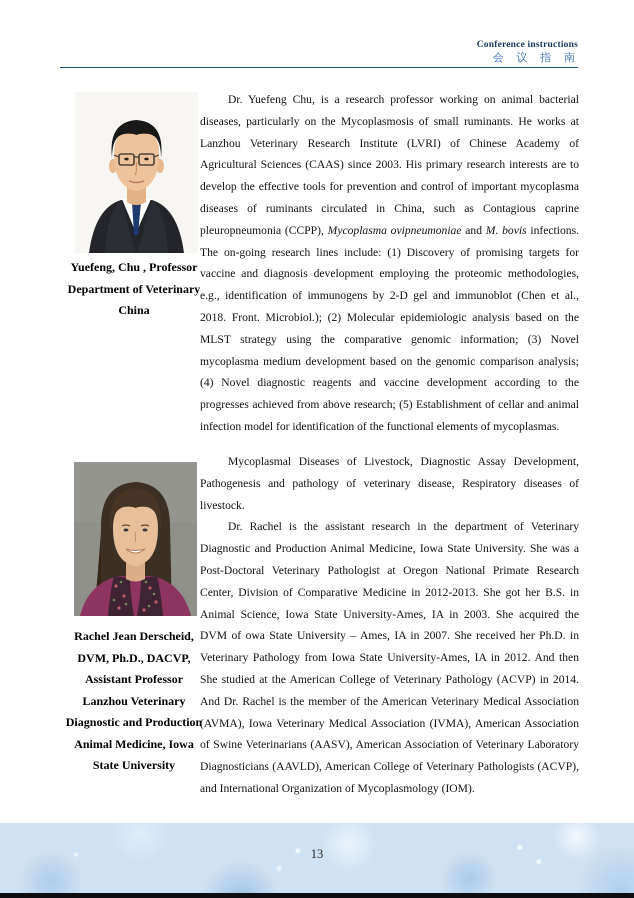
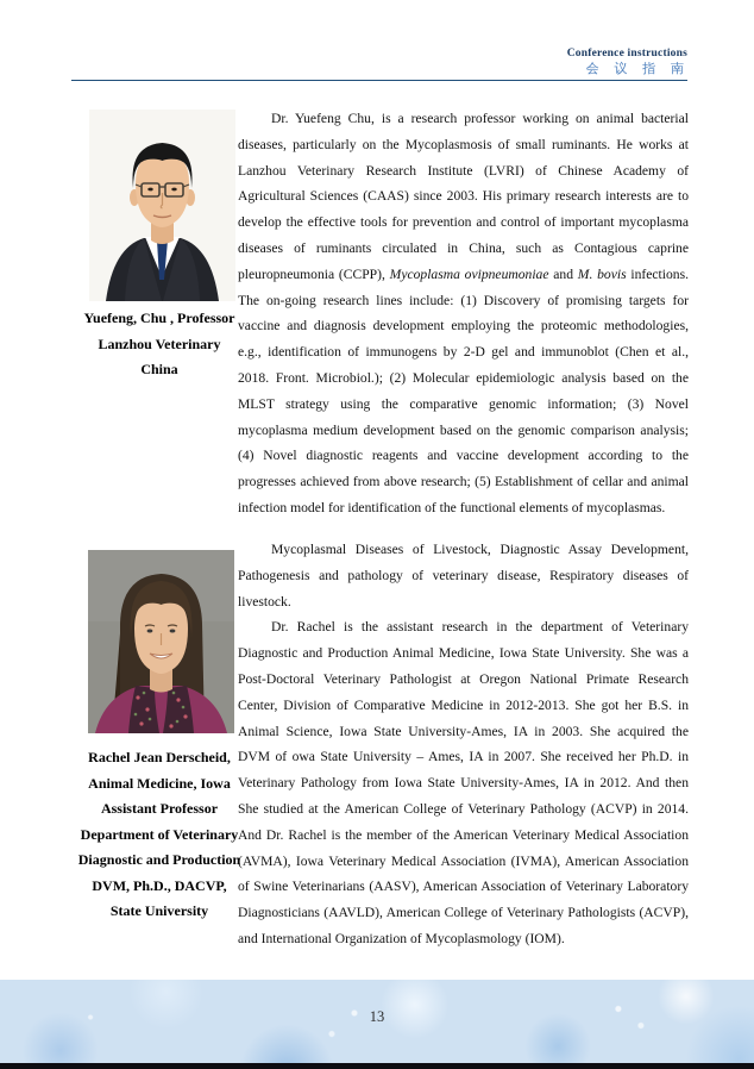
  Conference instructions
  会 议 指 南
  Yuefeng, Chu , Professor
- Department of Veterinary
+ Lanzhou Veterinary
  China
  Dr. Yuefeng Chu, is a research professor working on animal bacterial diseases, particularly on the Mycoplasmosis of small ruminants. He works at Lanzhou Veterinary Research Institute (LVRI) of Chinese Academy of Agricultural Sciences (CAAS) since 2003. His primary research interests are to develop the effective tools for prevention and control of important mycoplasma diseases of ruminants circulated in China, such as Contagious caprine pleuropneumonia (CCPP), Mycoplasma ovipneumoniae and M. bovis infections. The on-going research lines include: (1) Discovery of promising targets for vaccine and diagnosis development employing the proteomic methodologies, e.g., identification of immunogens by 2-D gel and immunoblot (Chen et al., 2018. Front. Microbiol.); (2) Molecular epidemiologic analysis based on the MLST strategy using the comparative genomic information; (3) Novel mycoplasma medium development based on the genomic comparison analysis; (4) Novel diagnostic reagents and vaccine development according to the progresses achieved from above research; (5) Establishment of cellar and animal infection model for identification of the functional elements of mycoplasmas.
  Rachel Jean Derscheid,
- DVM, Ph.D., DACVP,
+ Animal Medicine, Iowa
  Assistant Professor
- Lanzhou Veterinary
+ Department of Veterinary
  Diagnostic and Production
- Animal Medicine, Iowa
+ DVM, Ph.D., DACVP,
  State University
  Mycoplasmal Diseases of Livestock, Diagnostic Assay Development, Pathogenesis and pathology of veterinary disease, Respiratory diseases of livestock.
  Dr. Rachel is the assistant research in the department of Veterinary Diagnostic and Production Animal Medicine, Iowa State University. She was a Post-Doctoral Veterinary Pathologist at Oregon National Primate Research Center, Division of Comparative Medicine in 2012-2013. She got her B.S. in Animal Science, Iowa State University-Ames, IA in 2003. She acquired the DVM of owa State University – Ames, IA in 2007. She received her Ph.D. in Veterinary Pathology from Iowa State University-Ames, IA in 2012. And then She studied at the American College of Veterinary Pathology (ACVP) in 2014. And Dr. Rachel is the member of the American Veterinary Medical Association (AVMA), Iowa Veterinary Medical Association (IVMA), American Association of Swine Veterinarians (AASV), American Association of Veterinary Laboratory Diagnosticians (AAVLD), American College of Veterinary Pathologists (ACVP), and International Organization of Mycoplasmology (IOM).
  13
